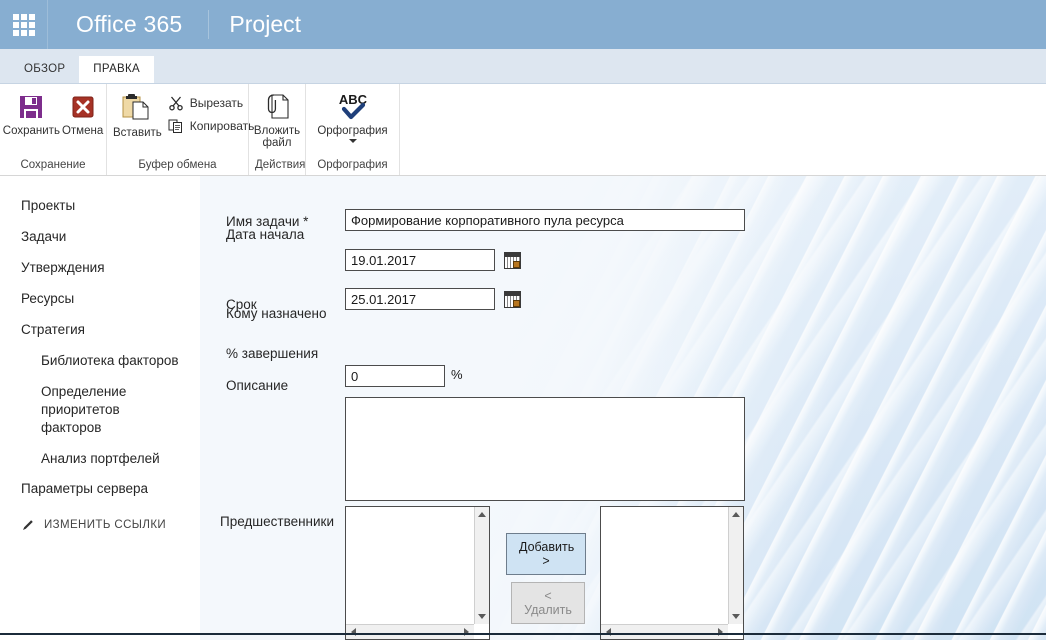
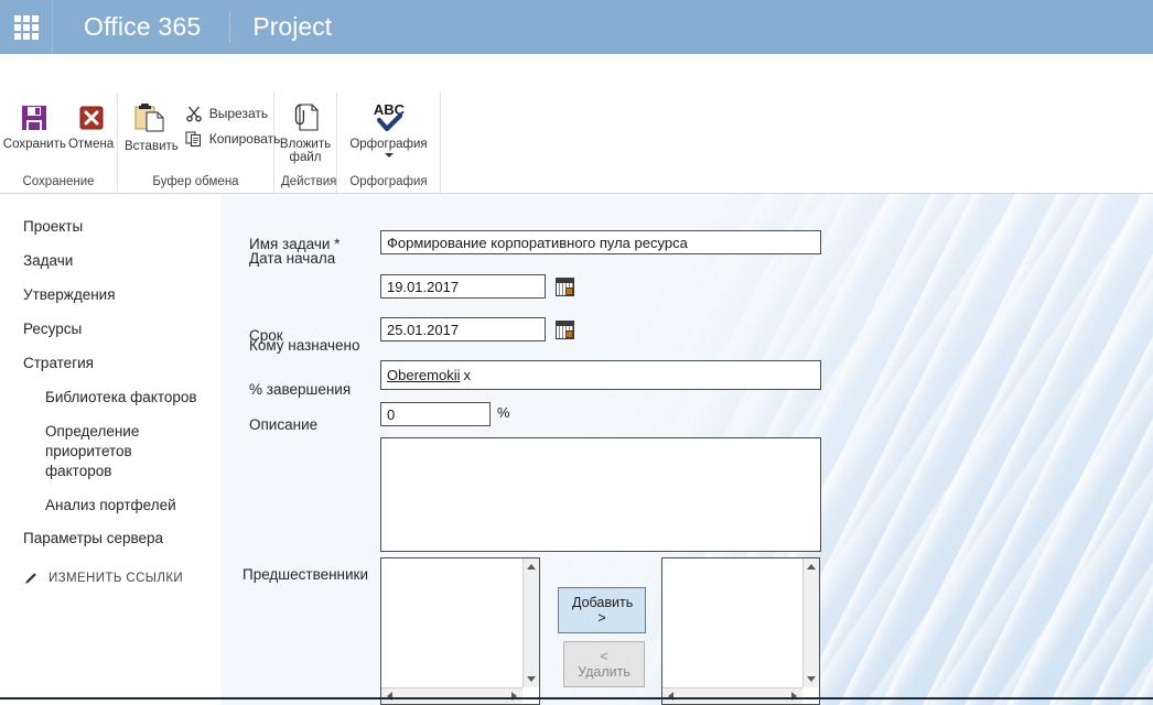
  Office 365
  Project
- ОБЗОР
- ПРАВКА
  Сохранить
  Отмена
  Сохранение
  Вставить
  Вырезать
  Копировать
  Буфер обмена
  Вложить файл
  Действия
  ABC
  Орфография
  Орфография
  Проекты
  Задачи
  Утверждения
  Ресурсы
  Стратегия
  Библиотека факторов
  Определение приоритетов факторов
  Анализ портфелей
  Параметры сервера
  ИЗМЕНИТЬ ССЫЛКИ
  Имя задачи *
  Формирование корпоративного пула ресурса
  Дата начала
  19.01.2017
  Срок
  25.01.2017
  Кому назначено
+ Oberemokii
+ x
  % завершения
  0
  %
  Описание
  Предшественники
  Добавить >
  < Удалить
